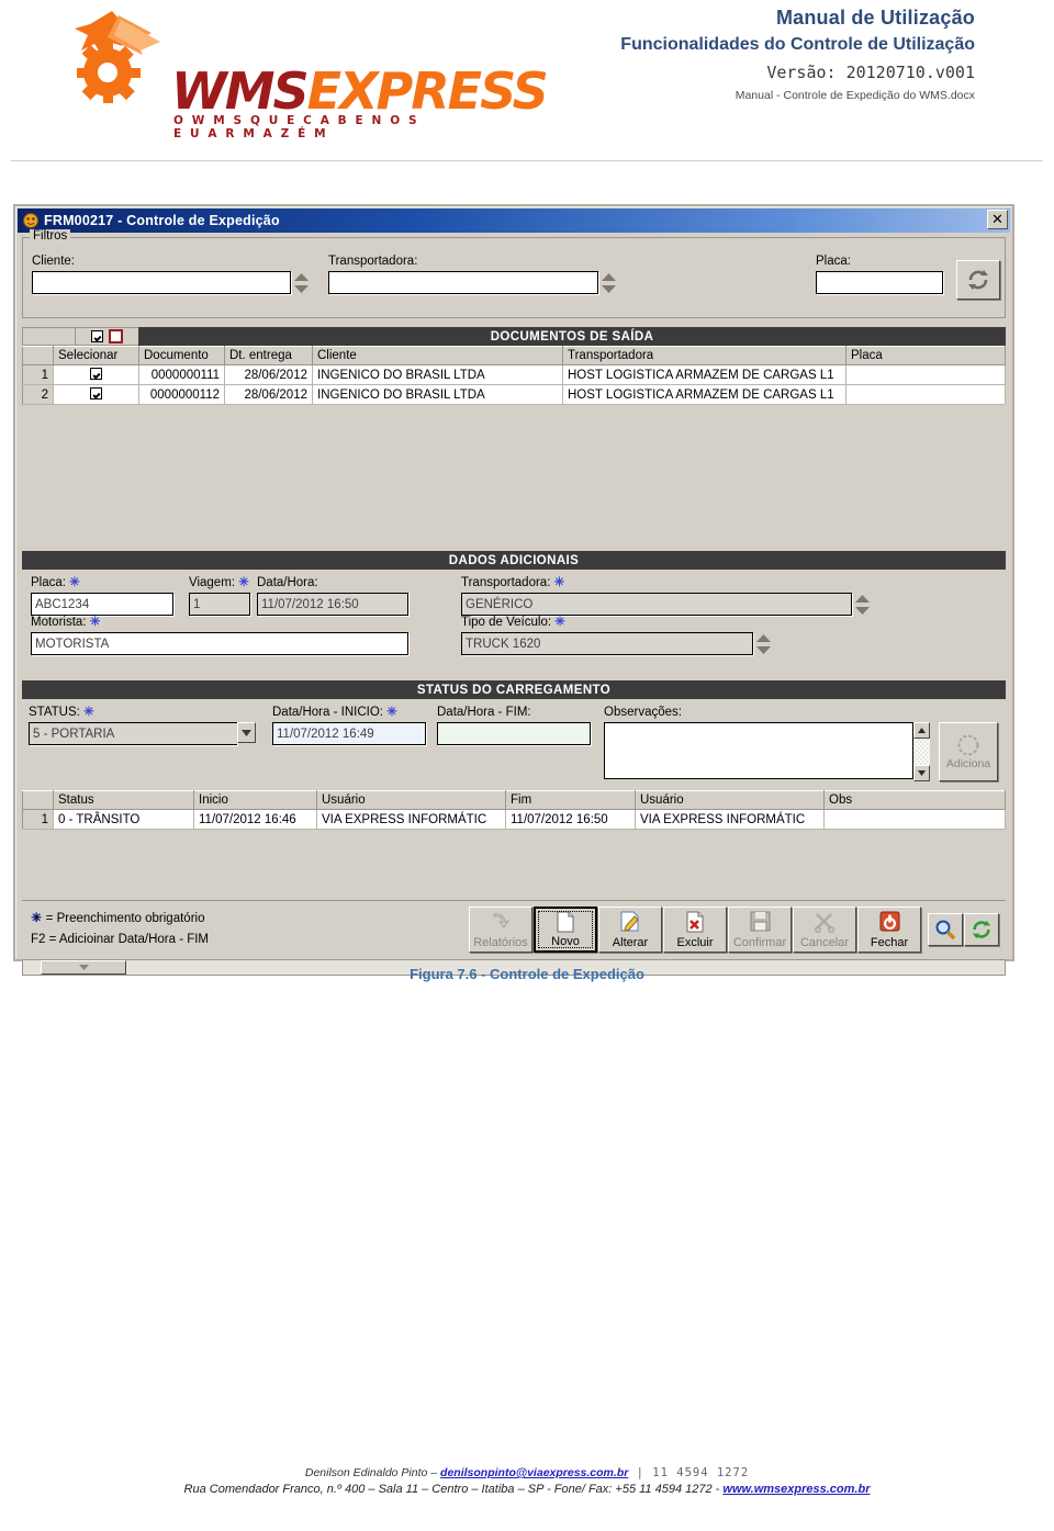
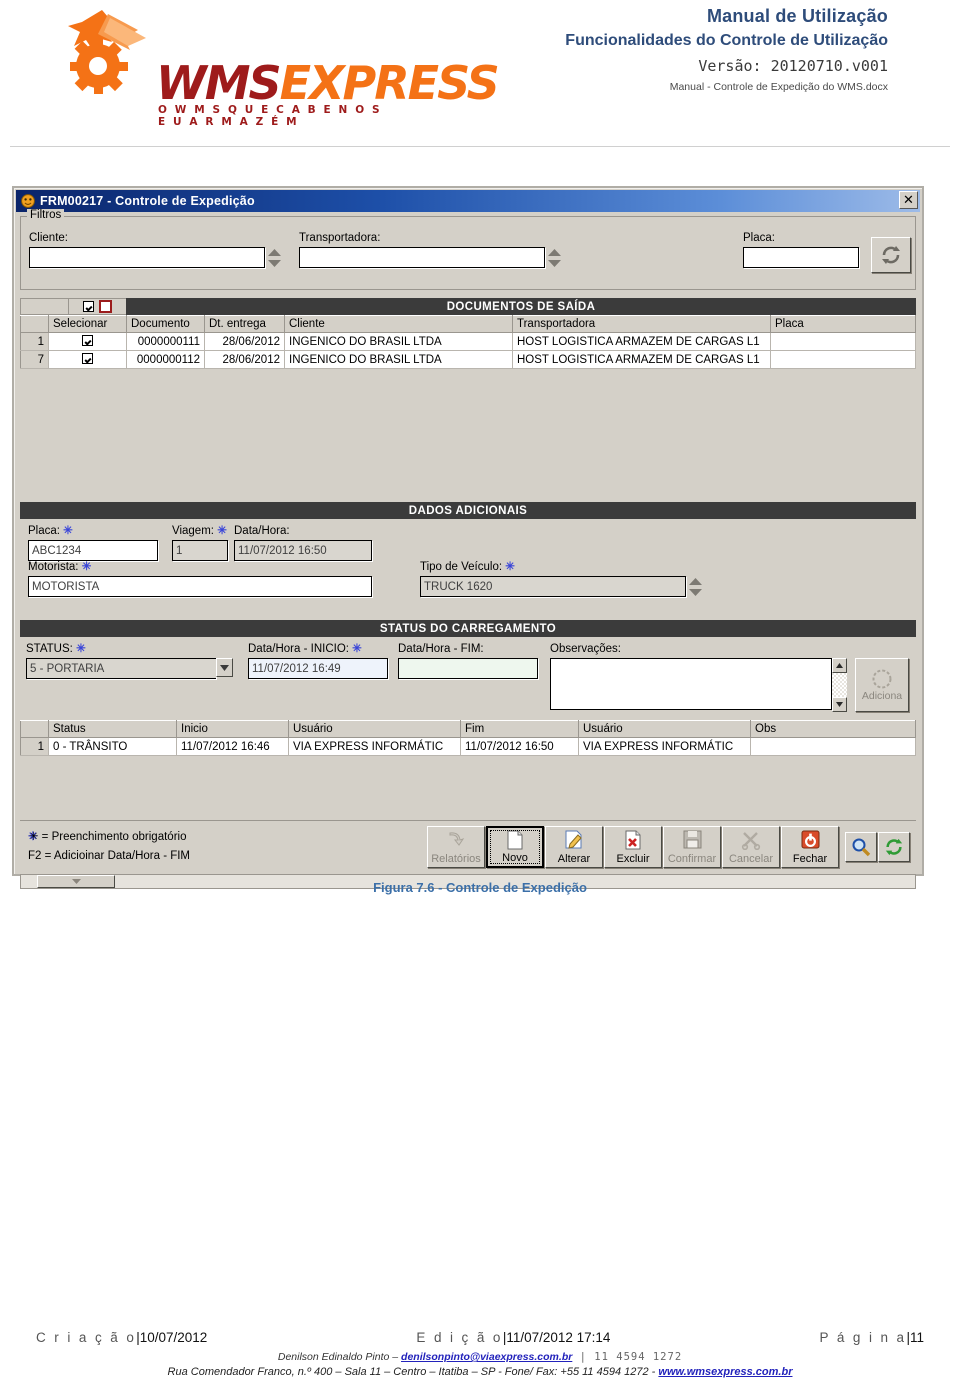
  WMSEXPRESS
  O W M S Q U E C A B E N O S E U A R M A Z É M
  Manual de Utilização
  Funcionalidades do Controle de Utilização
  Versão: 20120710.v001
  Manual - Controle de Expedição do WMS.docx
  FRM00217 - Controle de Expedição
  ✕
  Filtros
  Cliente:
  Transportadora:
  Placa:
  DOCUMENTOS DE SAÍDA
  	Selecionar	Documento	Dt. entrega	Cliente	Transportadora	Placa
  1		0000000111	28/06/2012	INGENICO DO BRASIL LTDA	HOST LOGISTICA ARMAZEM DE CARGAS L1
- 2		0000000112	28/06/2012	INGENICO DO BRASIL LTDA	HOST LOGISTICA ARMAZEM DE CARGAS L1
+ 7		0000000112	28/06/2012	INGENICO DO BRASIL LTDA	HOST LOGISTICA ARMAZEM DE CARGAS L1
  DADOS ADICIONAIS
  Placa: ✳
  ABC1234
  Viagem: ✳
  1
  Data/Hora:
  11/07/2012 16:50
- Transportadora: ✳
- GENÉRICO
  Motorista: ✳
  MOTORISTA
  Tipo de Veículo: ✳
  TRUCK 1620
  STATUS DO CARREGAMENTO
  STATUS: ✳
  5 - PORTARIA
  Data/Hora - INICIO: ✳
  11/07/2012 16:49
  Data/Hora - FIM:
  Observações:
  Adiciona
  	Status	Inicio	Usuário	Fim	Usuário	Obs
  1	0 - TRÂNSITO	11/07/2012 16:46	VIA EXPRESS INFORMÁTIC	11/07/2012 16:50	VIA EXPRESS INFORMÁTIC
  ✳ ✳ = Preenchimento obrigatório
  F2 = Adicioinar Data/Hora - FIM
  Relatórios
  Novo
  Alterar
  Excluir
  Confirmar
  Cancelar
  Fechar
  Figura 7.6 - Controle de Expedição
+ C r i a ç ã o|10/07/2012
+ E d i ç ã o|11/07/2012 17:14
+ P á g i n a|11
  Denilson Edinaldo Pinto – denilsonpinto@viaexpress.com.br | 11 4594 1272
  Rua Comendador Franco, n.º 400 – Sala 11 – Centro – Itatiba – SP - Fone/ Fax: +55 11 4594 1272 - www.wmsexpress.com.br
